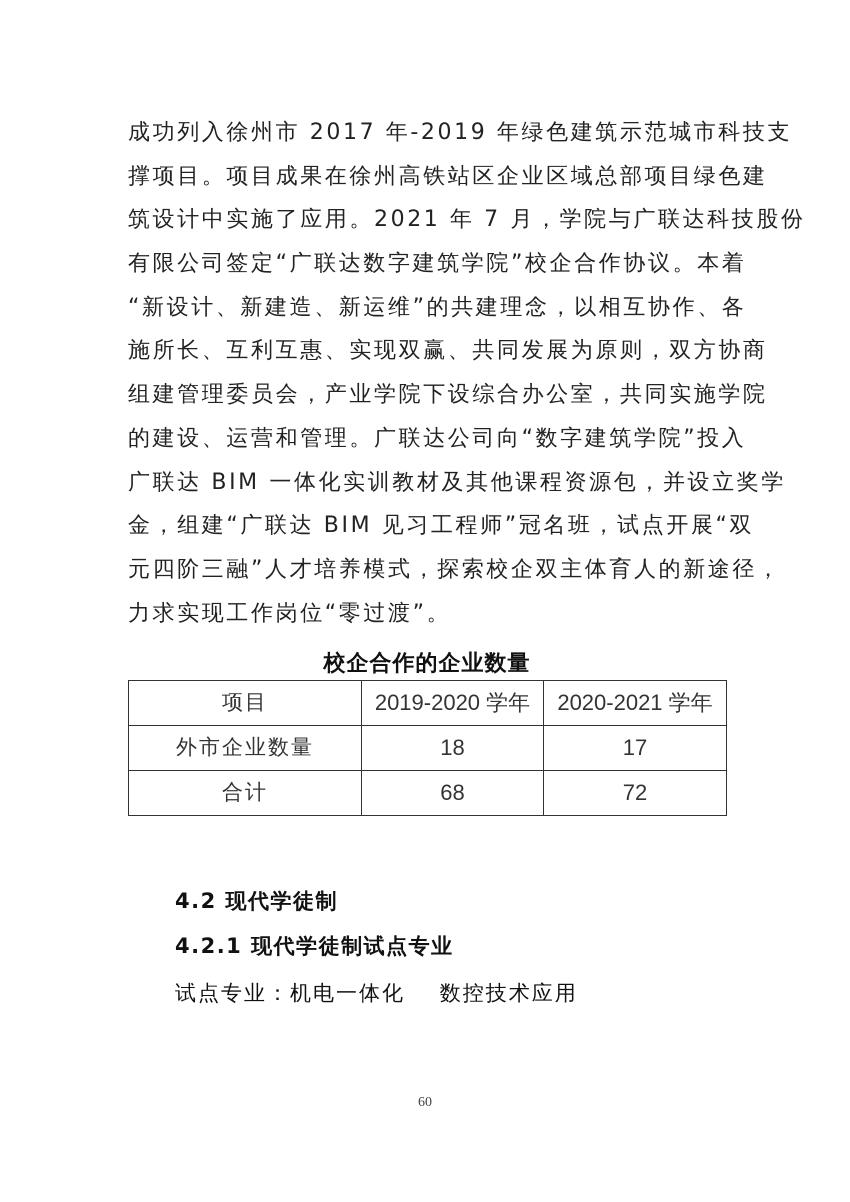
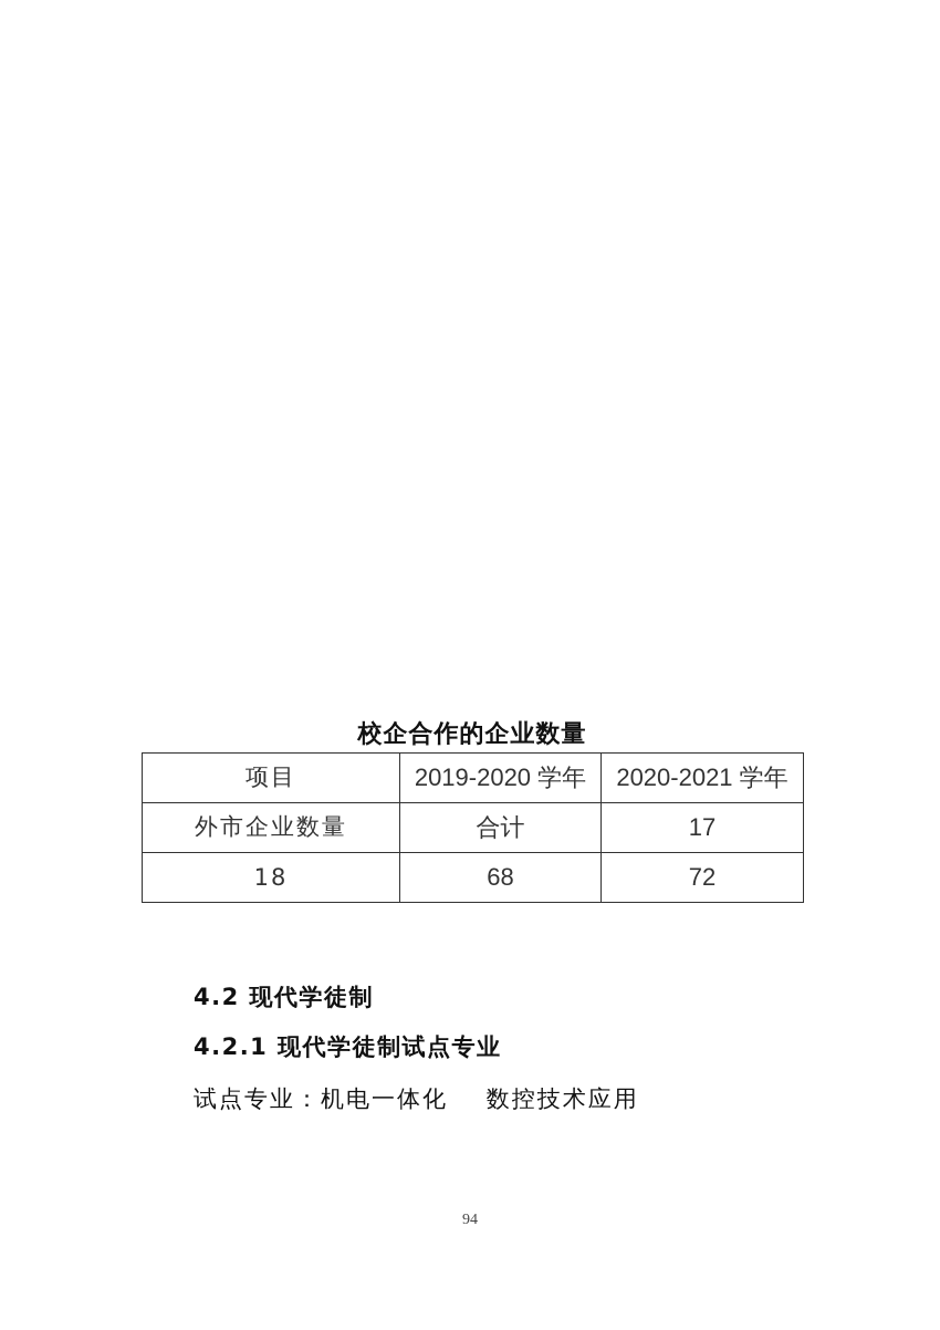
- 成功列入徐州市 2017 年-2019 年绿色建筑示范城市科技支
- 撑项目。项目成果在徐州高铁站区企业区域总部项目绿色建
- 筑设计中实施了应用。2021 年 7 月，学院与广联达科技股份
- 有限公司签定“广联达数字建筑学院”校企合作协议。本着
- “新设计、新建造、新运维”的共建理念，以相互协作、各
- 施所长、互利互惠、实现双赢、共同发展为原则，双方协商
- 组建管理委员会，产业学院下设综合办公室，共同实施学院
- 的建设、运营和管理。广联达公司向“数字建筑学院”投入
- 广联达 BIM 一体化实训教材及其他课程资源包，并设立奖学
- 金，组建“广联达 BIM 见习工程师”冠名班，试点开展“双
- 元四阶三融”人才培养模式，探索校企双主体育人的新途径，
- 力求实现工作岗位“零过渡”。
  校企合作的企业数量
  项目	2019-2020 学年	2020-2021 学年
- 外市企业数量	18	17
+ 外市企业数量	合计	17
- 合计	68	72
+ 18	68	72
  4.2 现代学徒制
  4.2.1 现代学徒制试点专业
  试点专业：机电一体化 数控技术应用
- 60
+ 94
